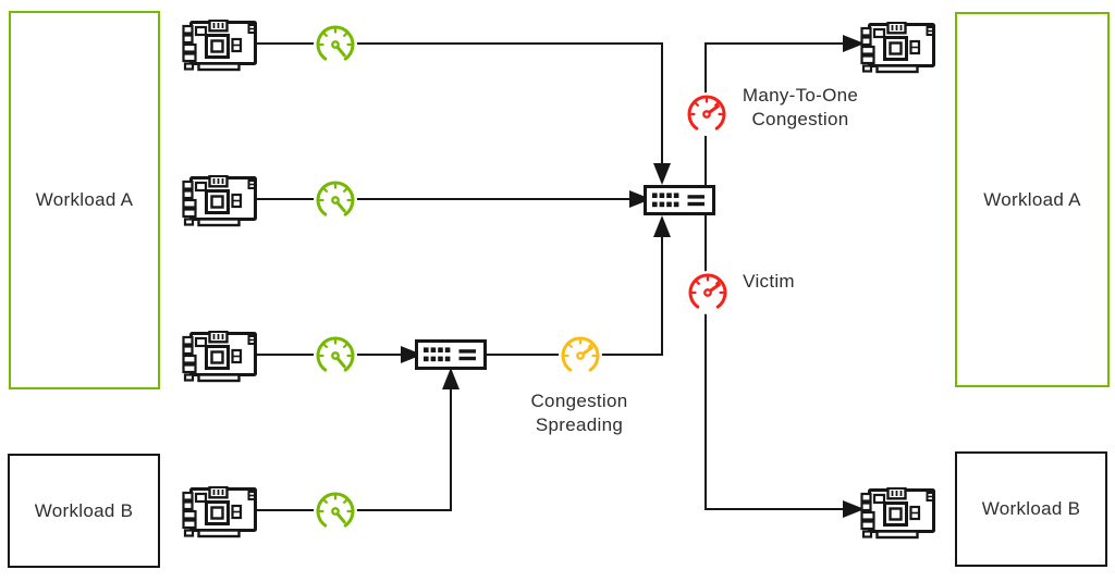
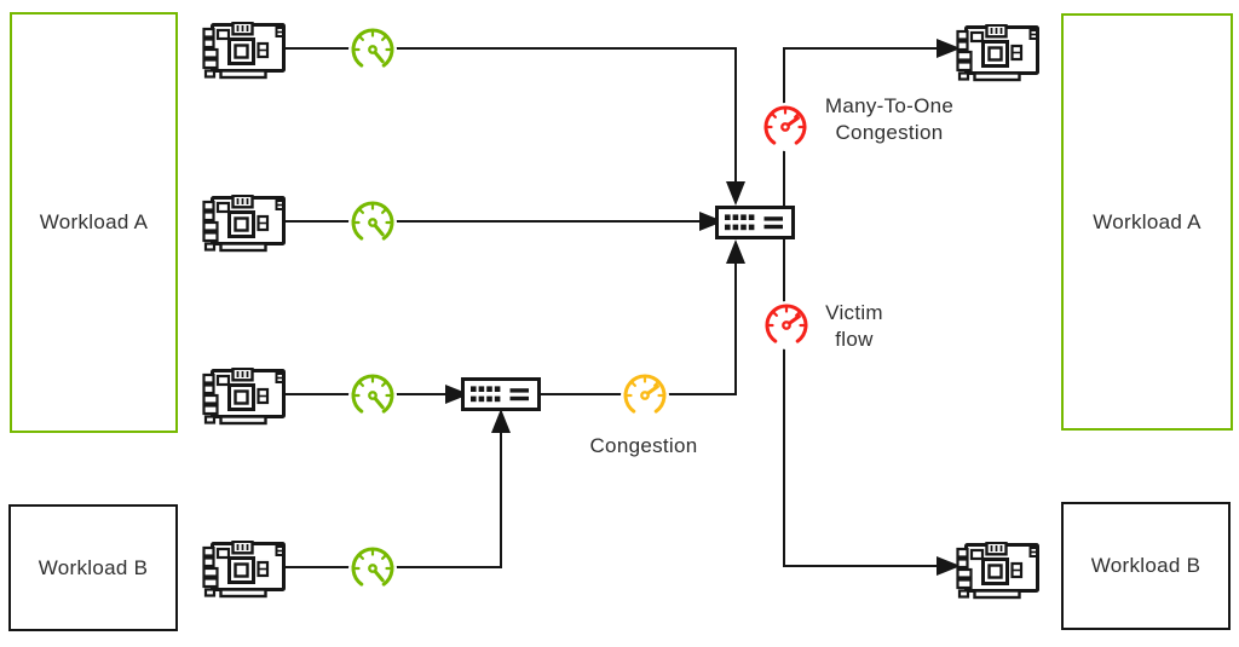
  Workload A
  Workload B
  Workload A
  Workload B
  Many-To-One
  Congestion
  Victim
+ flow
  Congestion
- Spreading
